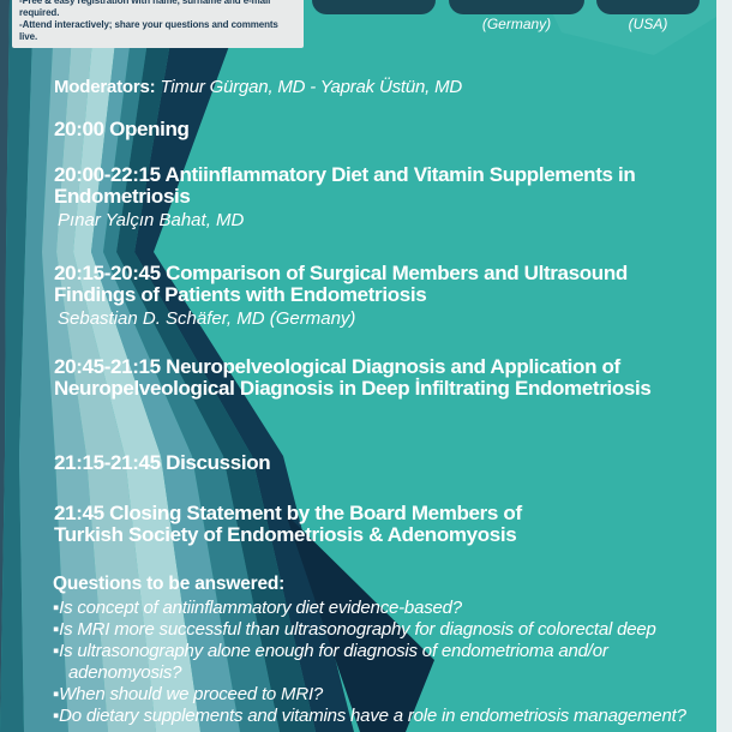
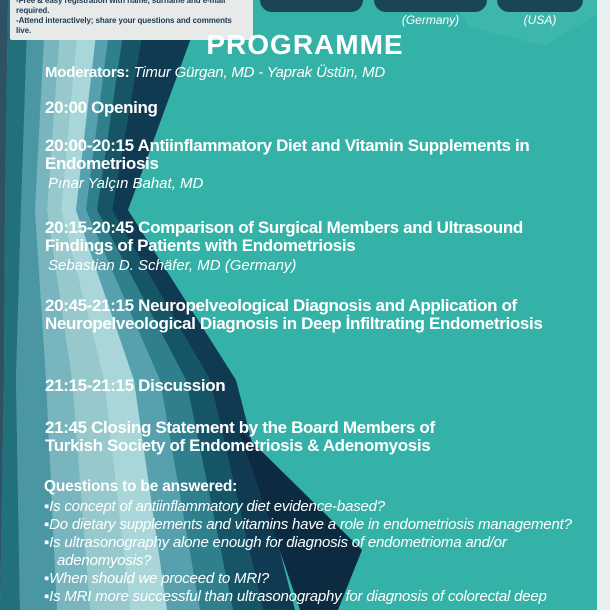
  (Germany)
  (USA)
  -Free & easy registration with name, surname and e-mail required.
  -Attend interactively; share your questions and comments live.
+ PROGRAMME
  Moderators: Timur Gürgan, MD - Yaprak Üstün, MD
  20:00 Opening
- 20:00-22:15 Antiinflammatory Diet and Vitamin Supplements in
+ 20:00-20:15 Antiinflammatory Diet and Vitamin Supplements in
  Endometriosis
  Pınar Yalçın Bahat, MD
  20:15-20:45 Comparison of Surgical Members and Ultrasound
  Findings of Patients with Endometriosis
  Sebastian D. Schäfer, MD (Germany)
  20:45-21:15 Neuropelveological Diagnosis and Application of
  Neuropelveological Diagnosis in Deep İnfiltrating Endometriosis
- 21:15-21:45 Discussion
+ 21:15-21:15 Discussion
  21:45 Closing Statement by the Board Members of
  Turkish Society of Endometriosis & Adenomyosis
  Questions to be answered:
  ▪Is concept of antiinflammatory diet evidence-based?
- ▪Is MRI more successful than ultrasonography for diagnosis of colorectal deep
+ ▪Do dietary supplements and vitamins have a role in endometriosis management?
  ▪Is ultrasonography alone enough for diagnosis of endometrioma and/or
  adenomyosis?
  ▪When should we proceed to MRI?
- ▪Do dietary supplements and vitamins have a role in endometriosis management?
+ ▪Is MRI more successful than ultrasonography for diagnosis of colorectal deep
